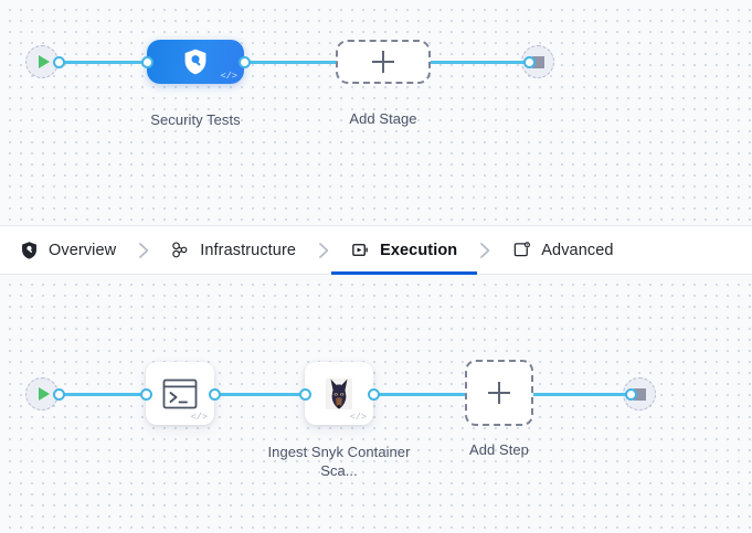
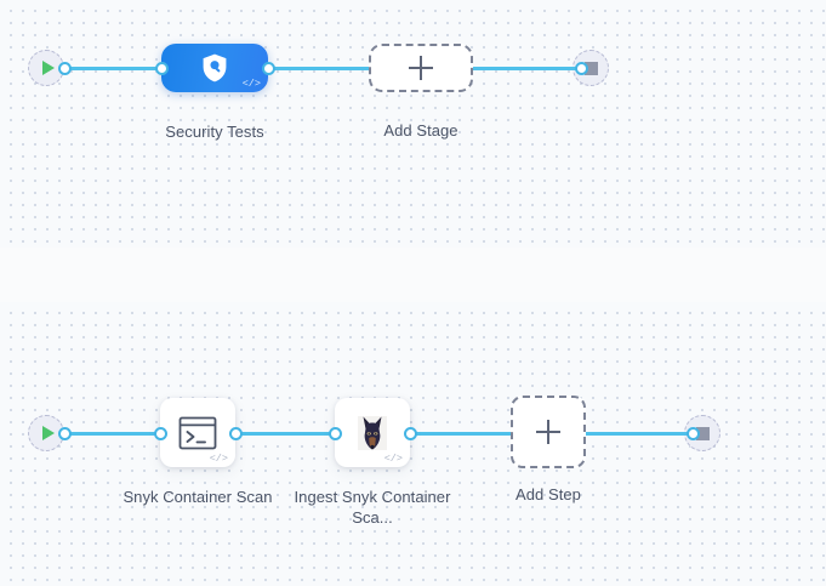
  </>
  Security Tests
  Add Stage
- Overview
- Infrastructure
- Execution
- Advanced
  </>
+ Snyk Container Scan
  </>
  Ingest Snyk Container Sca...
  Add Step
